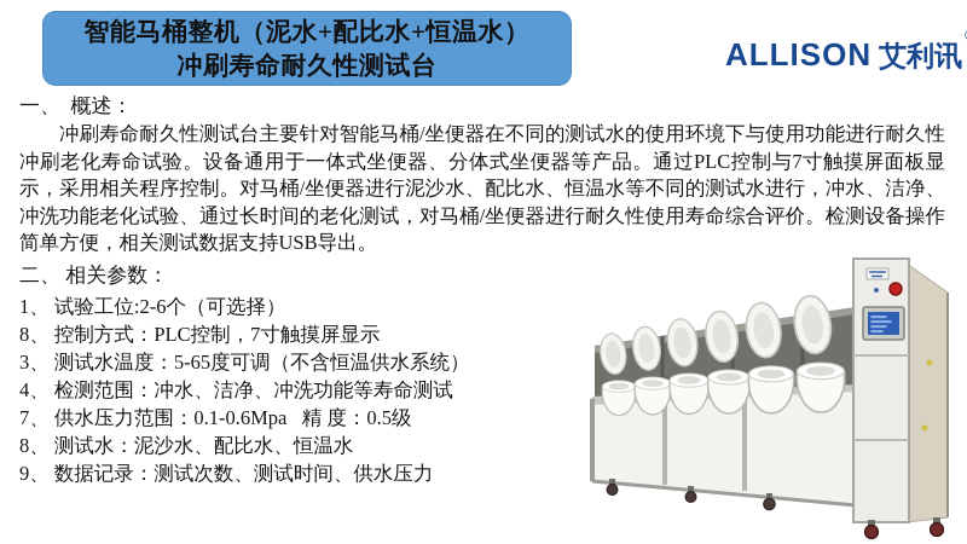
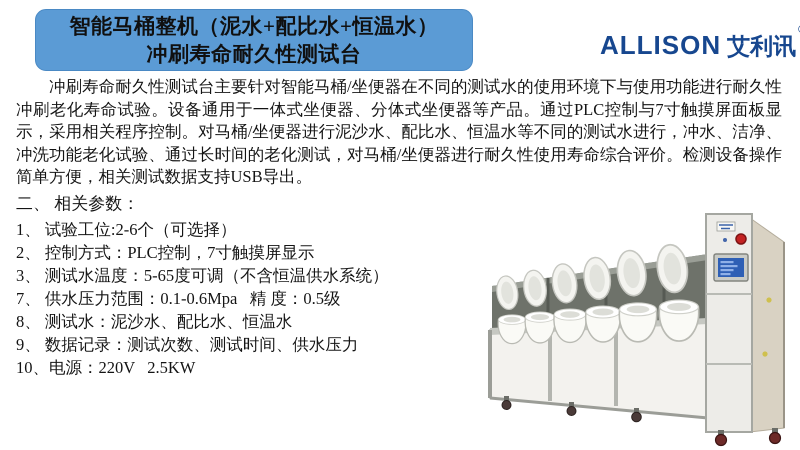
  智能马桶整机（泥水+配比水+恒温水）
  冲刷寿命耐久性测试台
  ALLISON 艾利讯
- 一、 概述：
  冲刷寿命耐久性测试台主要针对智能马桶/坐便器在不同的测试水的使用环境下与使用功能进行耐久性冲刷老化寿命试验。设备通用于一体式坐便器、分体式坐便器等产品。通过PLC控制与7寸触摸屏面板显示，采用相关程序控制。对马桶/坐便器进行泥沙水、配比水、恒温水等不同的测试水进行，冲水、洁净、冲洗功能老化试验、通过长时间的老化测试，对马桶/坐便器进行耐久性使用寿命综合评价。检测设备操作简单方便，相关测试数据支持USB导出。
  二、 相关参数：
  1、 试验工位:2-6个（可选择）
- 8、 控制方式：PLC控制，7寸触摸屏显示
+ 2、 控制方式：PLC控制，7寸触摸屏显示
  3、 测试水温度：5-65度可调（不含恒温供水系统）
- 4、 检测范围：冲水、洁净、冲洗功能等寿命测试
  7、 供水压力范围：0.1-0.6Mpa 精 度：0.5级
  8、 测试水：泥沙水、配比水、恒温水
  9、 数据记录：测试次数、测试时间、供水压力
+ 10、电源：220V 2.5KW
